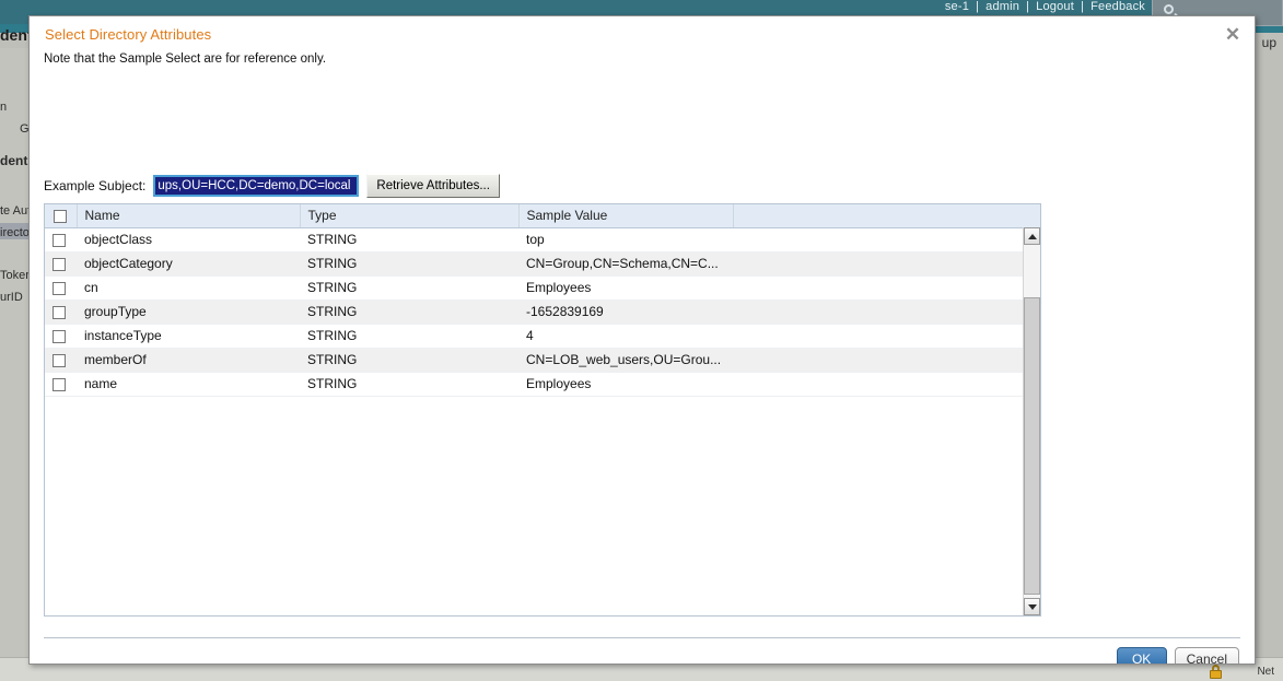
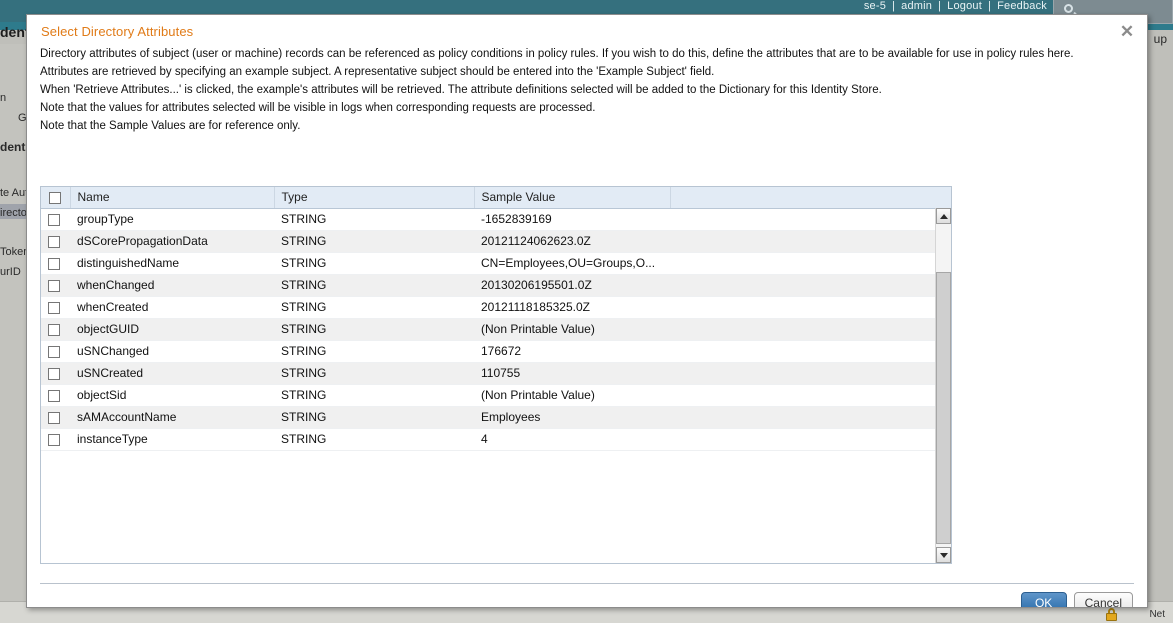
- se-1 | admin | Logout | Feedback
+ se-5 | admin | Logout | Feedback
  den
  up
  n
  dent
  te Au
  irecto
  Toke
  urID
  Net
  Select Directory Attributes
  ✕
+ Directory attributes of subject (user or machine) records can be referenced as policy conditions in policy rules. If you wish to do this, define the attributes that are to be available for use in policy rules here.
+ Attributes are retrieved by specifying an example subject. A representative subject should be entered into the 'Example Subject' field.
+ When 'Retrieve Attributes...' is clicked, the example's attributes will be retrieved. The attribute definitions selected will be added to the Dictionary for this Identity Store.
+ Note that the values for attributes selected will be visible in logs when corresponding requests are processed.
- Note that the Sample Select are for reference only.
+ Note that the Sample Values are for reference only.
- Example Subject:
- ups,OU=HCC,DC=demo,DC=local
- Retrieve Attributes...
  	Name	Type	Sample Value
- 	objectClass	STRING	top
- 	objectCategory	STRING	CN=Group,CN=Schema,CN=C...
- 	cn	STRING	Employees
  	groupType	STRING	-1652839169
+ 	dSCorePropagationData	STRING	20121124062623.0Z
+ 	distinguishedName	STRING	CN=Employees,OU=Groups,O...
+ 	whenChanged	STRING	20130206195501.0Z
+ 	whenCreated	STRING	20121118185325.0Z
+ 	objectGUID	STRING	(Non Printable Value)
+ 	uSNChanged	STRING	176672
+ 	uSNCreated	STRING	110755
+ 	objectSid	STRING	(Non Printable Value)
+ 	sAMAccountName	STRING	Employees
  	instanceType	STRING	4
- 	memberOf	STRING	CN=LOB_web_users,OU=Grou...
- 	name	STRING	Employees
  OK
  Cancel
